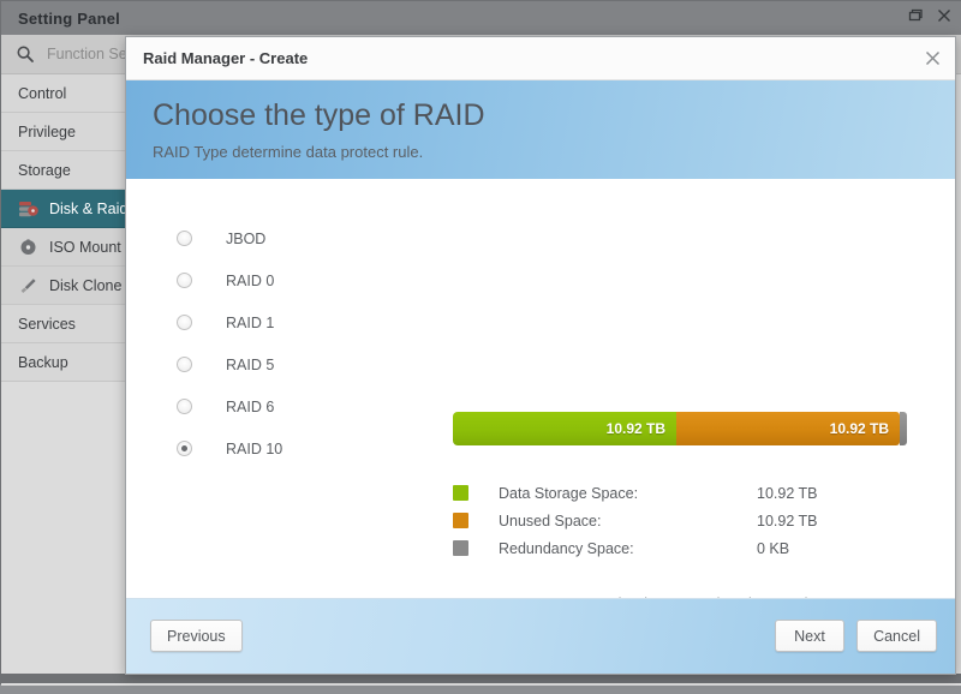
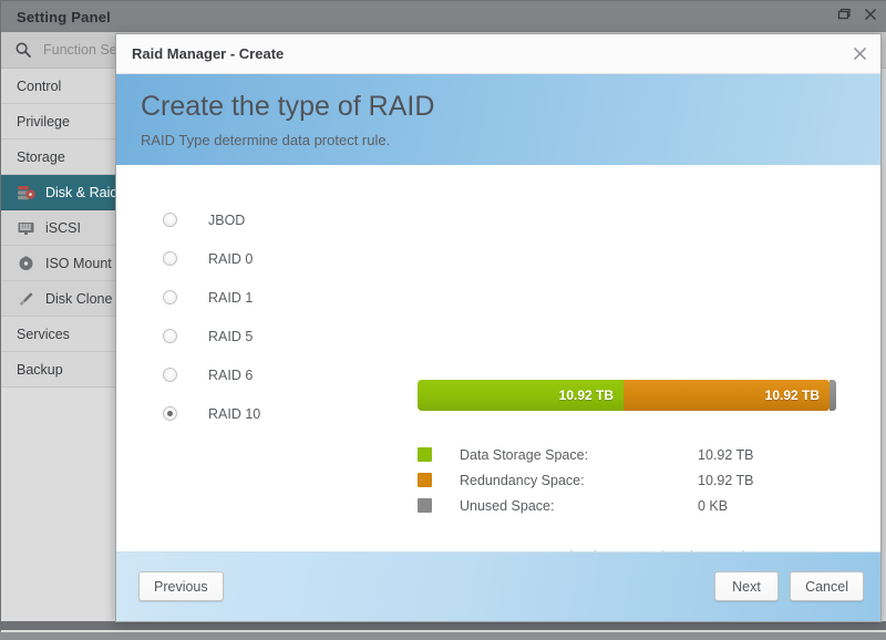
  Setting Panel
  Function Se
  Control
  Privilege
  Storage
  Disk & Raid
+ iSCSI
  ISO Mount
  Disk Clone
  Services
  Backup
  Raid Manager - Create
- Choose the type of RAID
+ Create the type of RAID
  RAID Type determine data protect rule.
  JBOD
  RAID 0
  RAID 1
  RAID 5
  RAID 6
  RAID 10
  10.92 TB
  10.92 TB
  Data Storage Space:
  10.92 TB
- Unused Space:
+ Redundancy Space:
  10.92 TB
- Redundancy Space:
+ Unused Space:
  0 KB
  Previous
  Next
  Cancel
